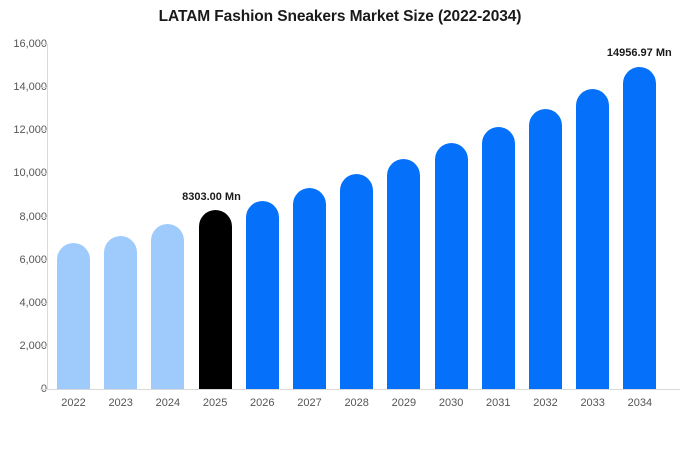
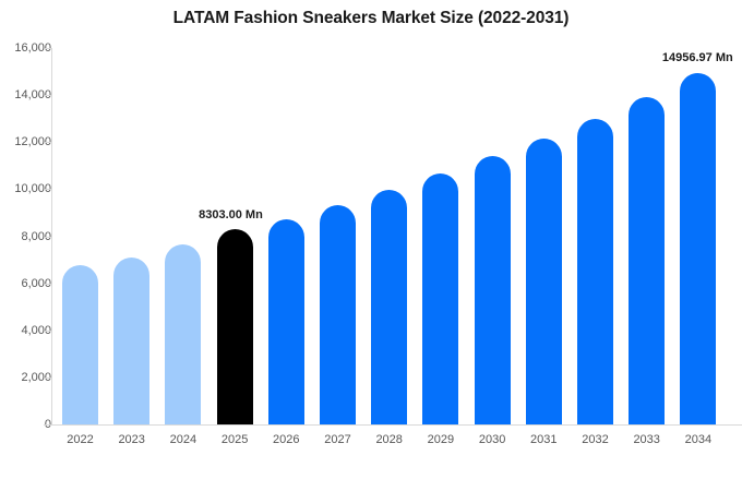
- LATAM Fashion Sneakers Market Size (2022-2034)
+ LATAM Fashion Sneakers Market Size (2022-2031)
  2,00
  4,00
  6,00
  8,00
  10,00
  12,00
  14,00
  16,00
  2022
  2023
  2024
  2025
  2026
  2027
  2028
  2029
  2030
  2031
  2032
  2033
  2034
  8303.00 Mn
  14956.97 Mn
